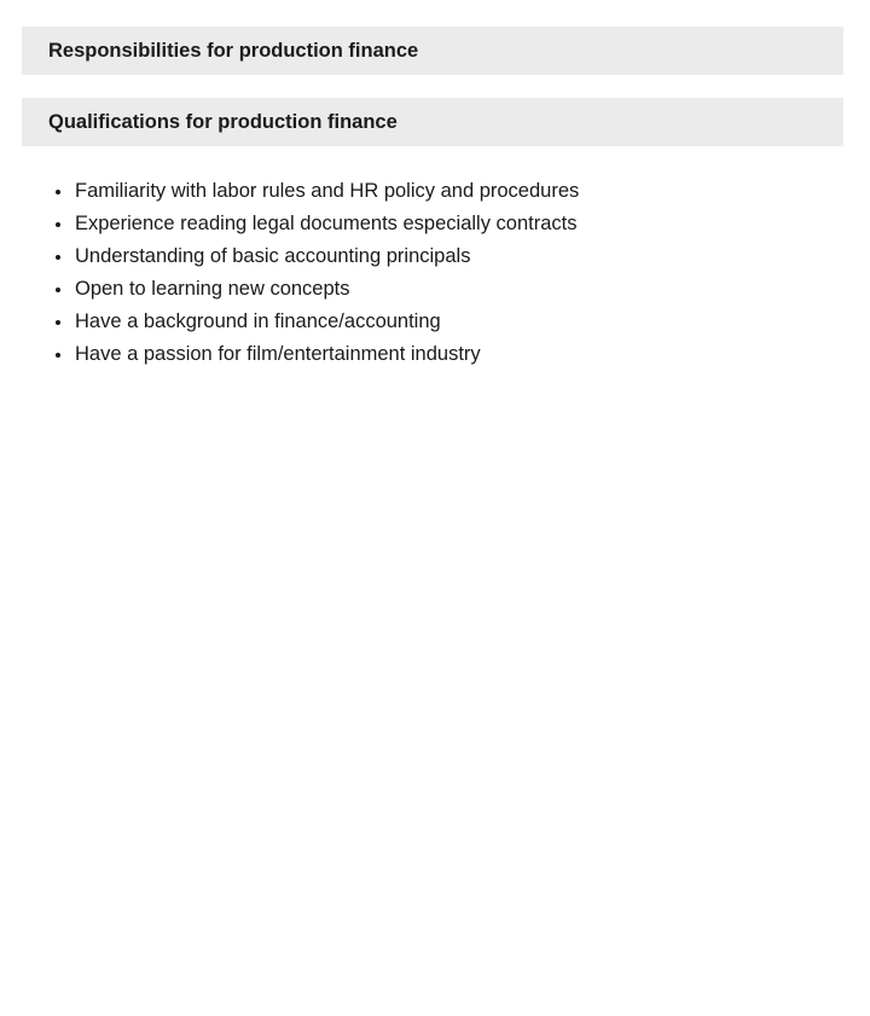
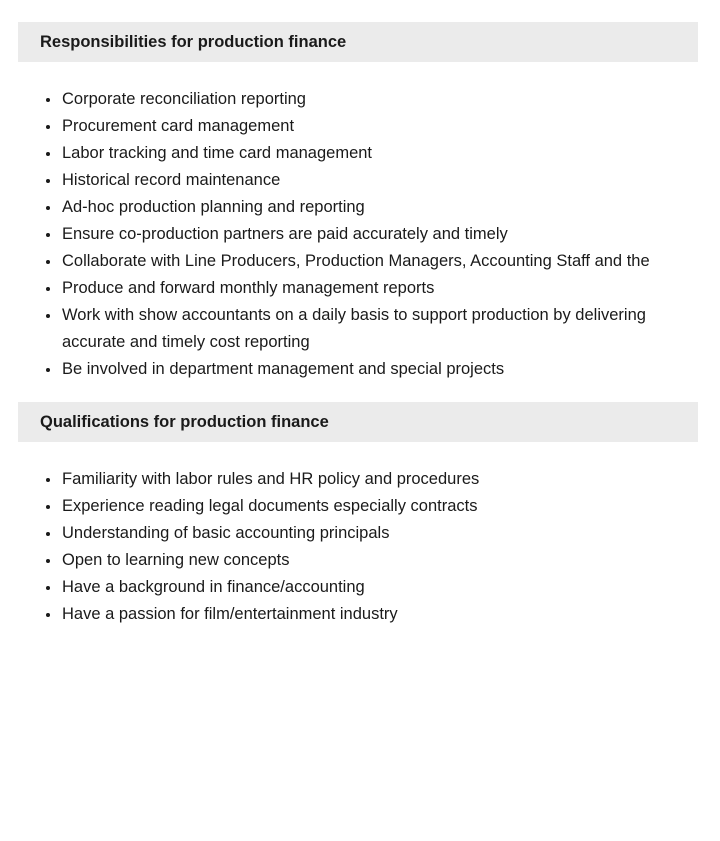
  Responsibilities for production finance
+ Corporate reconciliation reporting
+ Procurement card management
+ Labor tracking and time card management
+ Historical record maintenance
+ Ad-hoc production planning and reporting
+ Ensure co-production partners are paid accurately and timely
+ Collaborate with Line Producers, Production Managers, Accounting Staff and the
+ Produce and forward monthly management reports
+ Work with show accountants on a daily basis to support production by delivering accurate and timely cost reporting
+ Be involved in department management and special projects
  Qualifications for production finance
  Familiarity with labor rules and HR policy and procedures
  Experience reading legal documents especially contracts
  Understanding of basic accounting principals
  Open to learning new concepts
  Have a background in finance/accounting
  Have a passion for film/entertainment industry
